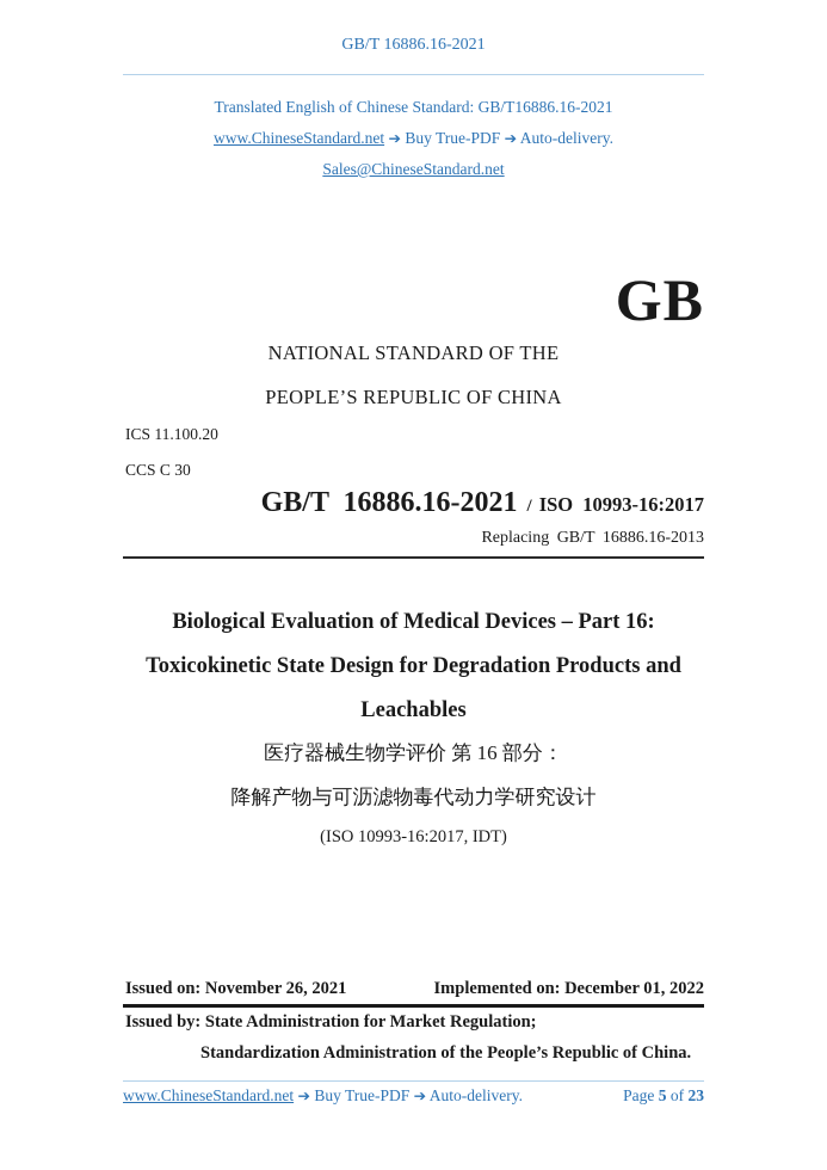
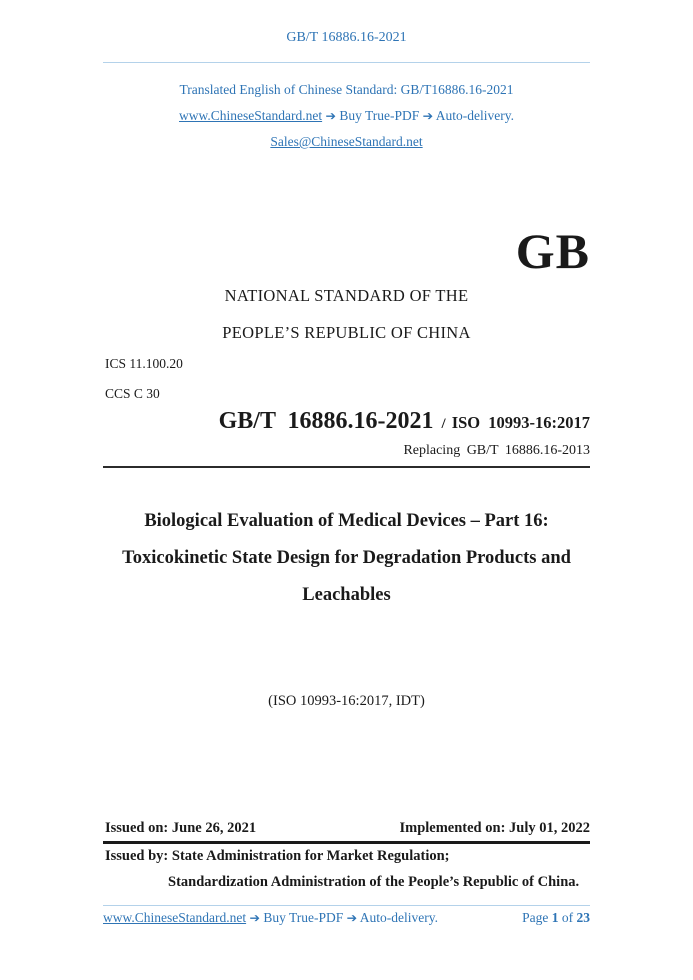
  GB/T 16886.16-2021
  Translated English of Chinese Standard: GB/T16886.16-2021
  www.ChineseStandard.net ➔ Buy True-PDF ➔ Auto-delivery.
  Sales@ChineseStandard.net
  GB
  NATIONAL STANDARD OF THE
  PEOPLE’S REPUBLIC OF CHINA
  ICS 11.100.20
  CCS C 30
  GB/T 16886.16-2021 / ISO 10993-16:2017
  Replacing GB/T 16886.16-2013
  Biological Evaluation of Medical Devices – Part 16:
  Toxicokinetic State Design for Degradation Products and
  Leachables
- 医疗器械生物学评价 第 16 部分：
- 降解产物与可沥滤物毒代动力学研究设计
  (ISO 10993-16:2017, IDT)
- Issued on: November 26, 2021
+ Issued on: June 26, 2021
- Implemented on: December 01, 2022
+ Implemented on: July 01, 2022
  Issued by: State Administration for Market Regulation;
  Standardization Administration of the People’s Republic of China.
  www.ChineseStandard.net ➔ Buy True-PDF ➔ Auto-delivery.
- Page 5 of 23
+ Page 1 of 23
